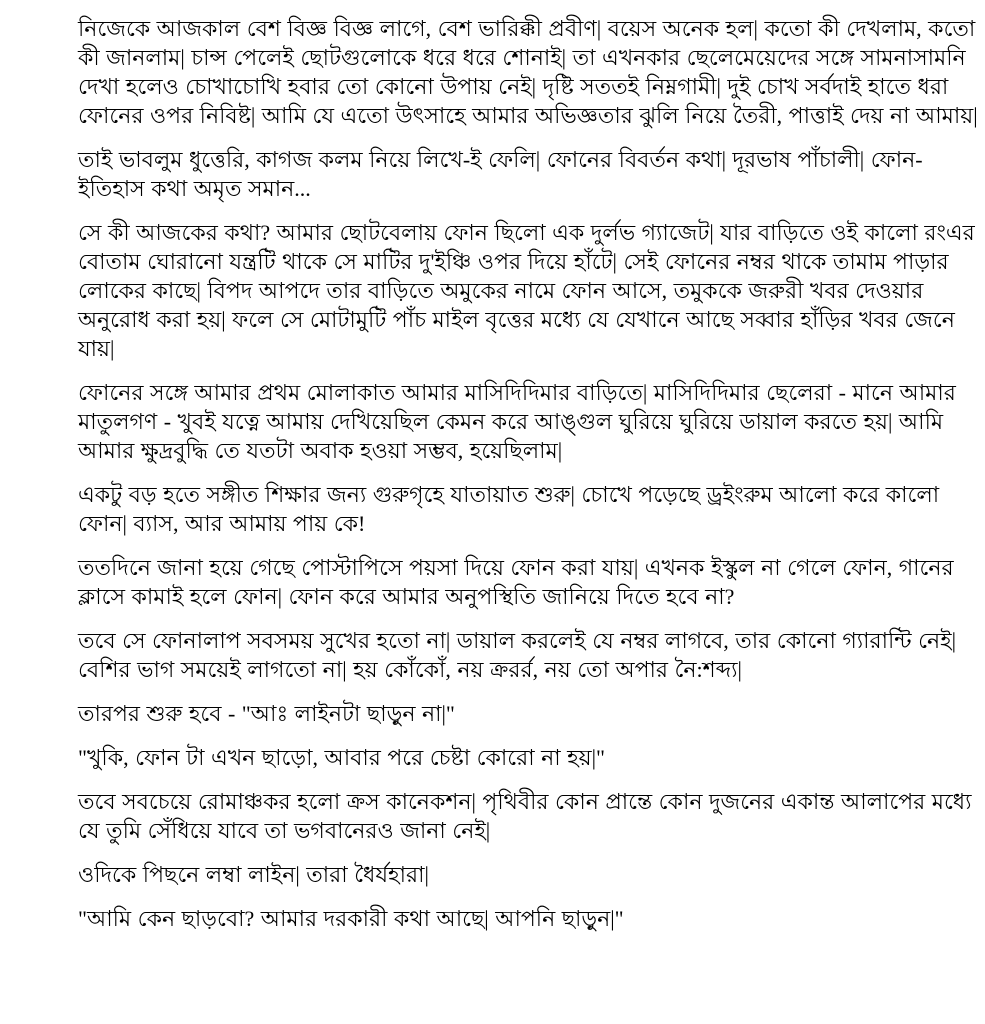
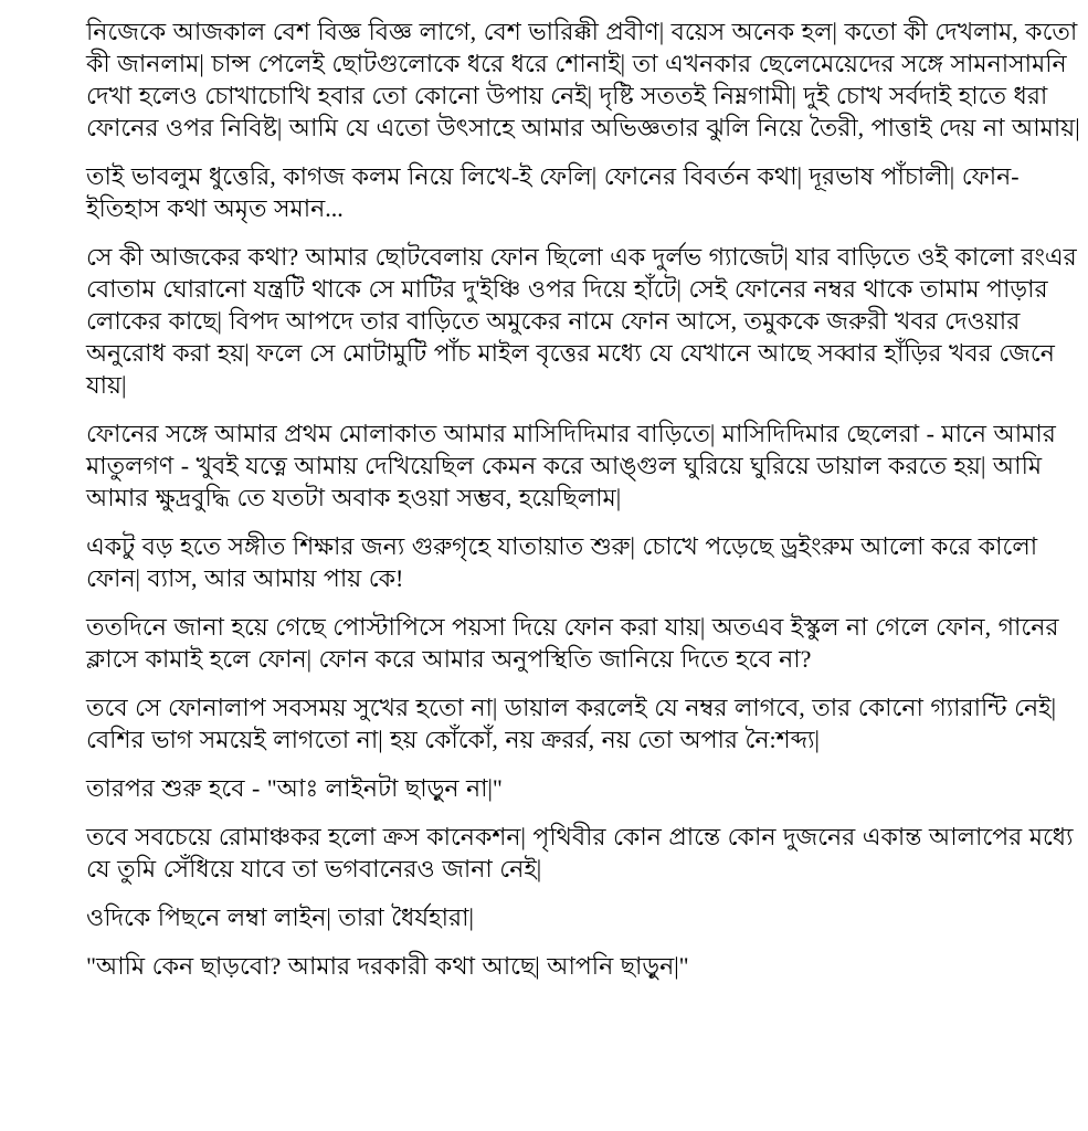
  নিজেকে আজকাল বেশ বিজ্ঞ বিজ্ঞ লাগে, বেশ ভারিক্কী প্রবীণ| বয়েস অনেক হল| কতো কী দেখলাম, কতো কী জানলাম| চান্স পেলেই ছোটগুলোকে ধরে ধরে শোনাই| তা এখনকার ছেলেমেয়েদের সঙ্গে সামনাসামনি দেখা হলেও চোখাচোখি হবার তো কোনো উপায় নেই| দৃষ্টি সততই নিম্নগামী| দুই চোখ সর্বদাই হাতে ধরা ফোনের ওপর নিবিষ্ট| আমি যে এতো উৎসাহে আমার অভিজ্ঞতার ঝুলি নিয়ে তৈরী, পাত্তাই দেয় না আমায়|
  তাই ভাবলুম ধুত্তেরি, কাগজ কলম নিয়ে লিখে-ই ফেলি| ফোনের বিবর্তন কথা| দূরভাষ পাঁচালী| ফোন-ইতিহাস কথা অমৃত সমান...
  সে কী আজকের কথা? আমার ছোটবেলায় ফোন ছিলো এক দুর্লভ গ্যাজেট| যার বাড়িতে ওই কালো রংএর বোতাম ঘোরানো যন্ত্রটি থাকে সে মাটির দু'ইঞ্চি ওপর দিয়ে হাঁটে| সেই ফোনের নম্বর থাকে তামাম পাড়ার লোকের কাছে| বিপদ আপদে তার বাড়িতে অমুকের নামে ফোন আসে, তমুককে জরুরী খবর দেওয়ার অনুরোধ করা হয়| ফলে সে মোটামুটি পাঁচ মাইল বৃত্তের মধ্যে যে যেখানে আছে সব্বার হাঁড়ির খবর জেনে যায়|
  ফোনের সঙ্গে আমার প্রথম মোলাকাত আমার মাসিদিদিমার বাড়িতে| মাসিদিদিমার ছেলেরা - মানে আমার মাতুলগণ - খুবই যত্নে আমায় দেখিয়েছিল কেমন করে আঙ্গুল ঘুরিয়ে ঘুরিয়ে ডায়াল করতে হয়| আমি আমার ক্ষুদ্রবুদ্ধি তে যতটা অবাক হওয়া সম্ভব, হয়েছিলাম|
  একটু বড় হতে সঙ্গীত শিক্ষার জন্য গুরুগৃহে যাতায়াত শুরু| চোখে পড়েছে ড্রইংরুম আলো করে কালো ফোন| ব্যাস, আর আমায় পায় কে!
- ততদিনে জানা হয়ে গেছে পোস্টাপিসে পয়সা দিয়ে ফোন করা যায়| এখনক ইস্কুল না গেলে ফোন, গানের ক্লাসে কামাই হলে ফোন| ফোন করে আমার অনুপস্থিতি জানিয়ে দিতে হবে না?
+ ততদিনে জানা হয়ে গেছে পোস্টাপিসে পয়সা দিয়ে ফোন করা যায়| অতএব ইস্কুল না গেলে ফোন, গানের ক্লাসে কামাই হলে ফোন| ফোন করে আমার অনুপস্থিতি জানিয়ে দিতে হবে না?
  তবে সে ফোনালাপ সবসময় সুখের হতো না| ডায়াল করলেই যে নম্বর লাগবে, তার কোনো গ্যারান্টি নেই| বেশির ভাগ সময়েই লাগতো না| হয় কোঁকোঁ, নয় ক্ররর্র, নয় তো অপার নৈ:শব্দ্য|
  তারপর শুরু হবে - "আঃ লাইনটা ছাড়ুন না|"
- "খুকি, ফোন টা এখন ছাড়ো, আবার পরে চেষ্টা কোরো না হয়|"
  তবে সবচেয়ে রোমাঞ্চকর হলো ক্রস কানেকশন| পৃথিবীর কোন প্রান্তে কোন দুজনের একান্ত আলাপের মধ্যে যে তুমি সেঁধিয়ে যাবে তা ভগবানেরও জানা নেই|
  ওদিকে পিছনে লম্বা লাইন| তারা ধৈর্যহারা|
  "আমি কেন ছাড়বো? আমার দরকারী কথা আছে| আপনি ছাড়ুন|"
